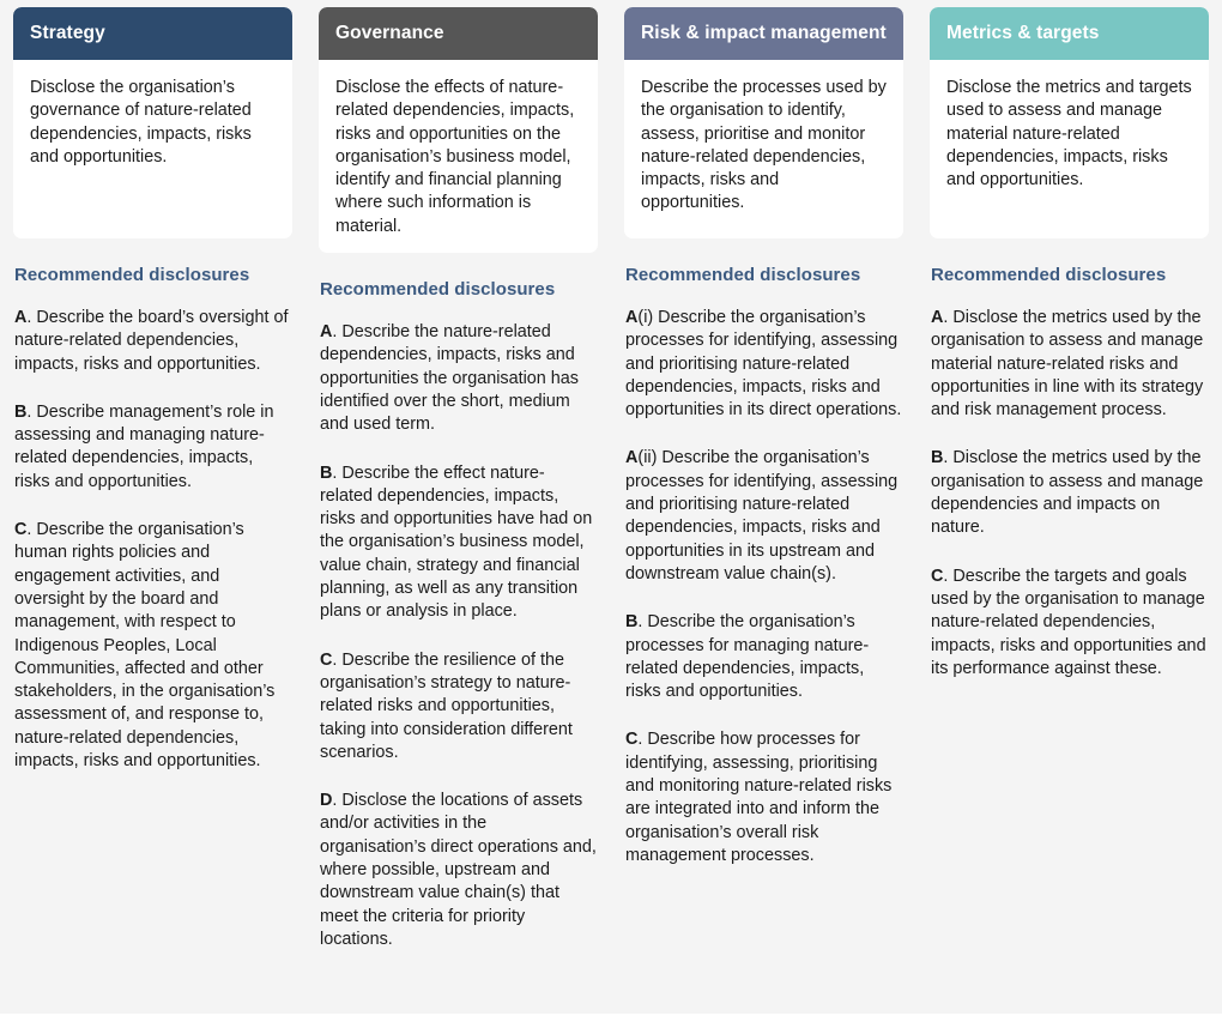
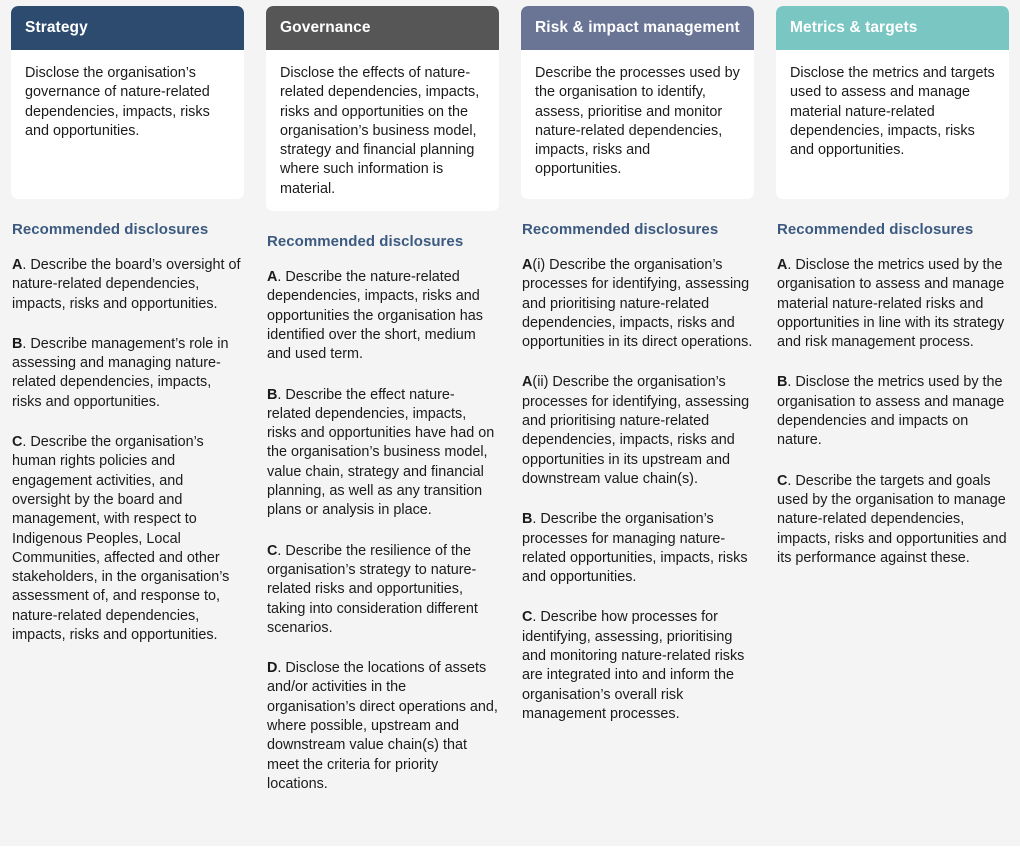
  Strategy
  Disclose the organisation’s governance of nature-related dependencies, impacts, risks and opportunities.
  Recommended disclosures
  A. Describe the board’s oversight of nature-related dependencies, impacts, risks and opportunities.
  B. Describe management’s role in assessing and managing nature-related dependencies, impacts, risks and opportunities.
  C. Describe the organisation’s human rights policies and engagement activities, and oversight by the board and management, with respect to Indigenous Peoples, Local Communities, affected and other stakeholders, in the organisation’s assessment of, and response to, nature-related dependencies, impacts, risks and opportunities.
  Governance
- Disclose the effects of nature-related dependencies, impacts, risks and opportunities on the organisation’s business model, identify and financial planning where such information is material.
+ Disclose the effects of nature-related dependencies, impacts, risks and opportunities on the organisation’s business model, strategy and financial planning where such information is material.
  Recommended disclosures
  A. Describe the nature-related dependencies, impacts, risks and opportunities the organisation has identified over the short, medium and used term.
  B. Describe the effect nature-related dependencies, impacts, risks and opportunities have had on the organisation’s business model, value chain, strategy and financial planning, as well as any transition plans or analysis in place.
  C. Describe the resilience of the organisation’s strategy to nature-related risks and opportunities, taking into consideration different scenarios.
  D. Disclose the locations of assets and/or activities in the organisation’s direct operations and, where possible, upstream and downstream value chain(s) that meet the criteria for priority locations.
  Risk & impact management
  Describe the processes used by the organisation to identify, assess, prioritise and monitor nature-related dependencies, impacts, risks and opportunities.
  Recommended disclosures
  A(i) Describe the organisation’s processes for identifying, assessing and prioritising nature-related dependencies, impacts, risks and opportunities in its direct operations.
  A(ii) Describe the organisation’s processes for identifying, assessing and prioritising nature-related dependencies, impacts, risks and opportunities in its upstream and downstream value chain(s).
- B. Describe the organisation’s processes for managing nature-related dependencies, impacts, risks and opportunities.
+ B. Describe the organisation’s processes for managing nature-related opportunities, impacts, risks and opportunities.
  C. Describe how processes for identifying, assessing, prioritising and monitoring nature-related risks are integrated into and inform the organisation’s overall risk management processes.
  Metrics & targets
  Disclose the metrics and targets used to assess and manage material nature-related dependencies, impacts, risks and opportunities.
  Recommended disclosures
  A. Disclose the metrics used by the organisation to assess and manage material nature-related risks and opportunities in line with its strategy and risk management process.
  B. Disclose the metrics used by the organisation to assess and manage dependencies and impacts on nature.
  C. Describe the targets and goals used by the organisation to manage nature-related dependencies, impacts, risks and opportunities and its performance against these.
